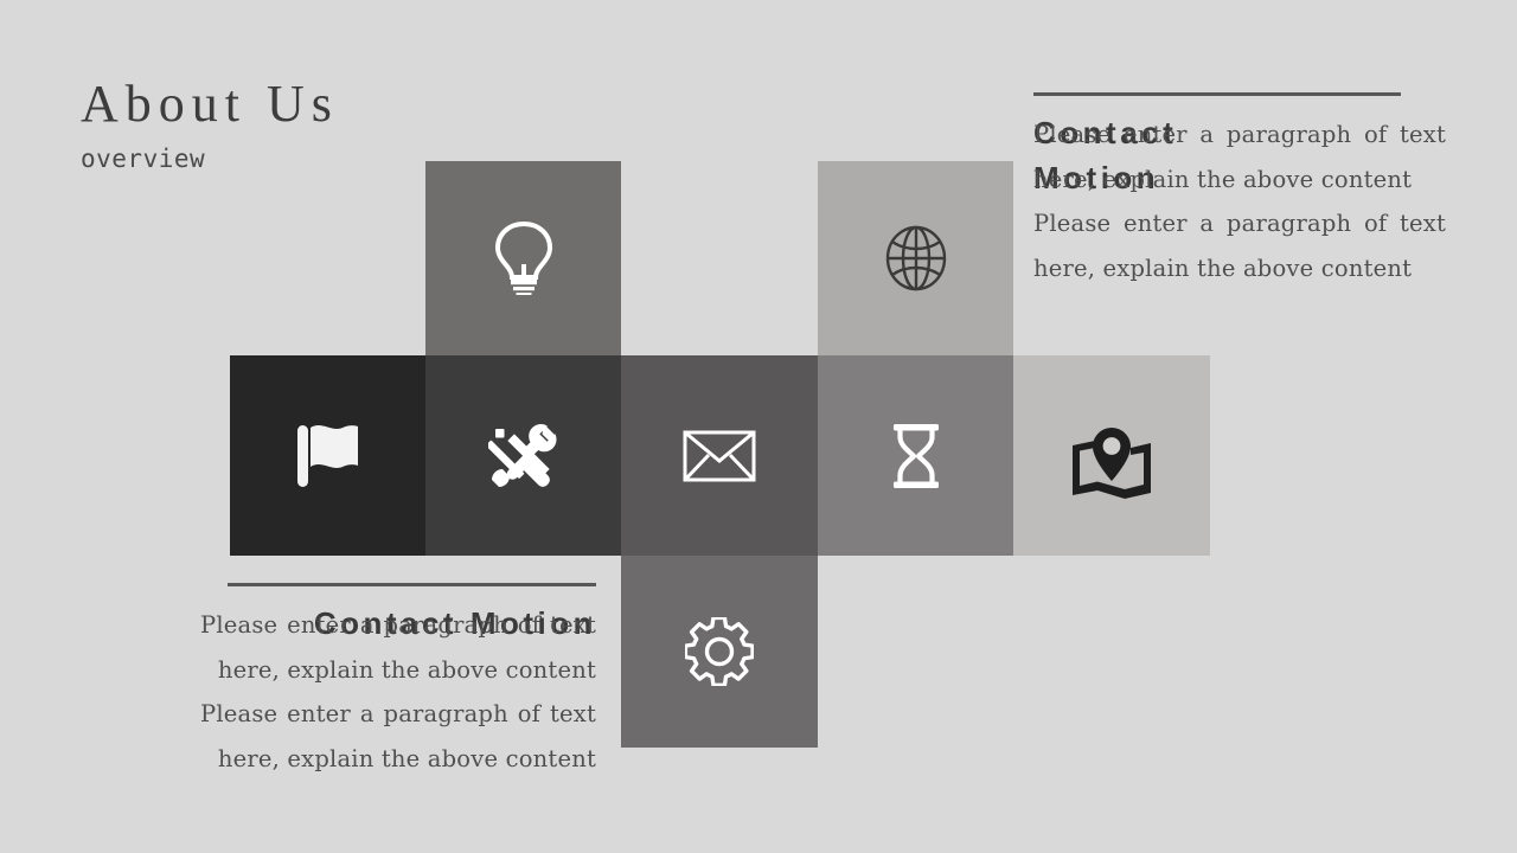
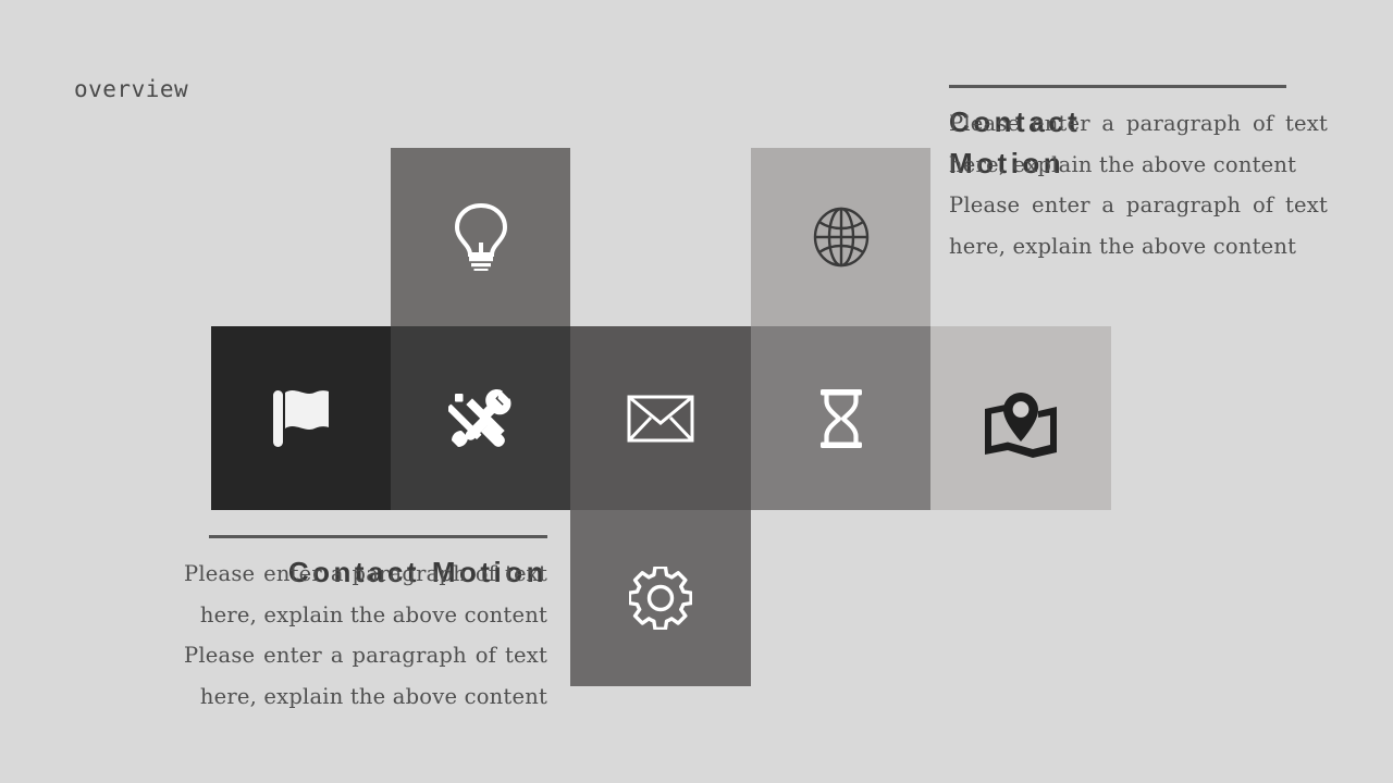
- About Us
  overview
  Contact Motion
  Please enter a paragraph of text here, explain the above content
  Please enter a paragraph of text here, explain the above content
  Contact Motion
  Please enter a paragraph of text here, explain the above content
  Please enter a paragraph of text here, explain the above content
